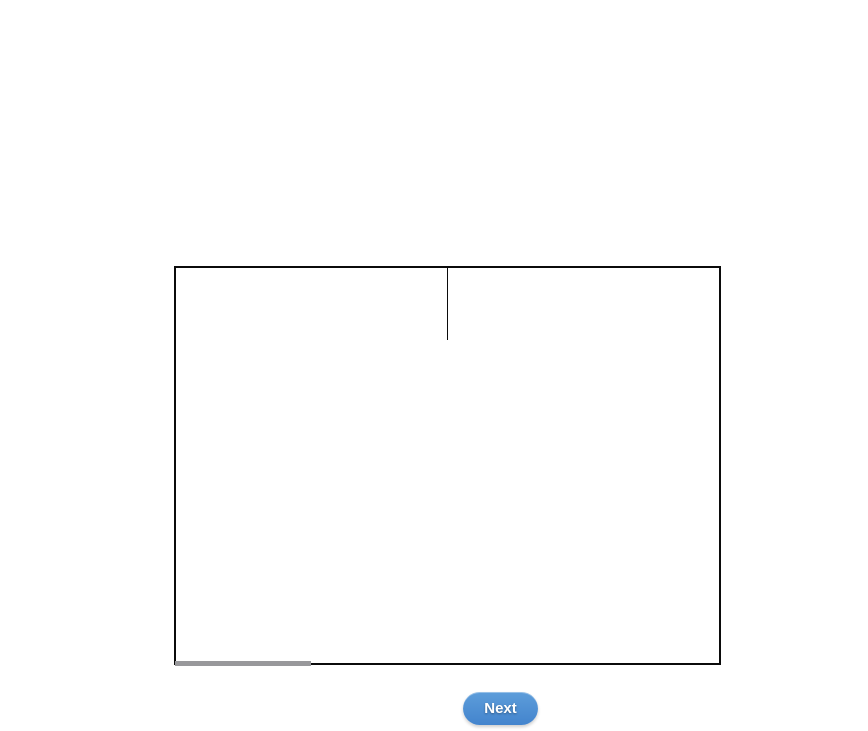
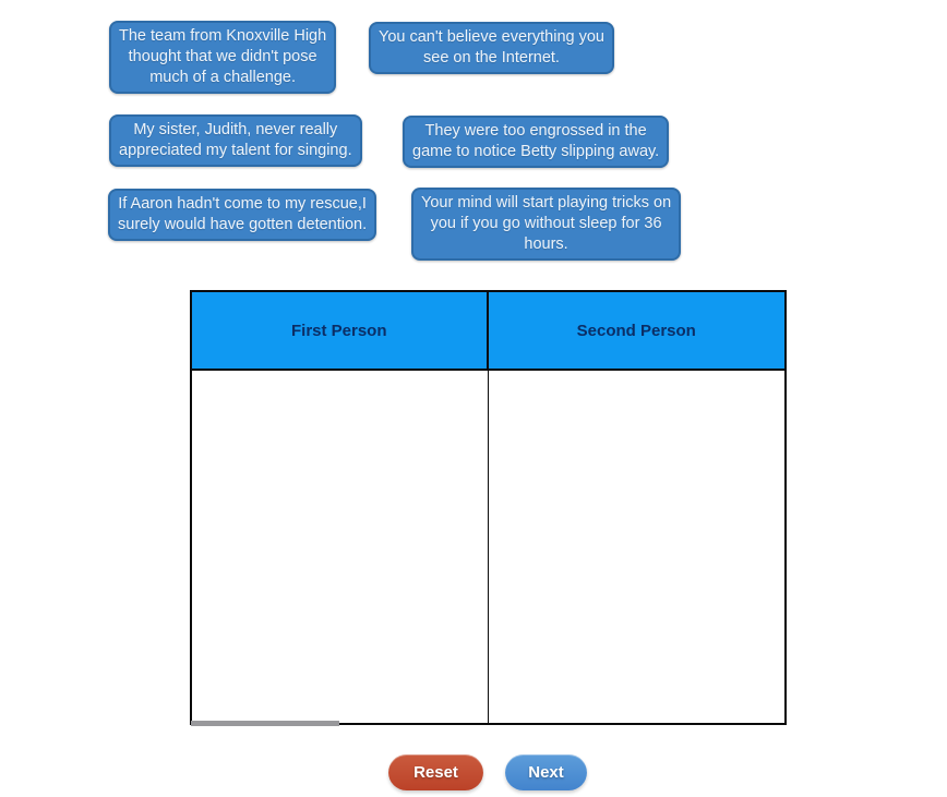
+ The team from Knoxville High
+ thought that we didn't pose
+ much of a challenge.
+ You can't believe everything you
+ see on the Internet.
+ My sister, Judith, never really
+ appreciated my talent for singing.
+ They were too engrossed in the
+ game to notice Betty slipping away.
+ If Aaron hadn't come to my rescue,I
+ surely would have gotten detention.
+ Your mind will start playing tricks on
+ you if you go without sleep for 36
+ hours.
+ First Person
+ Second Person
+ Reset
  Next
